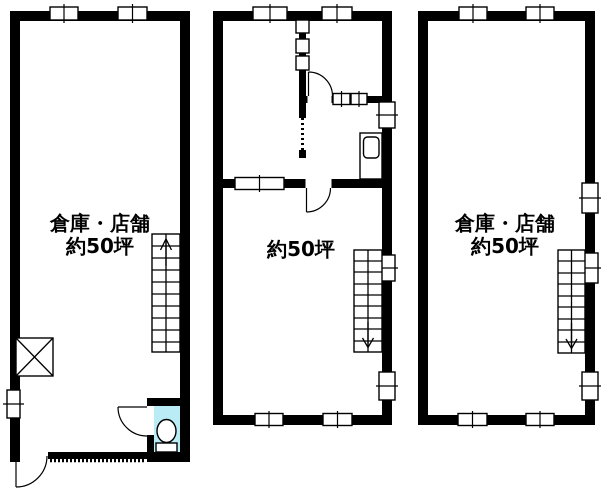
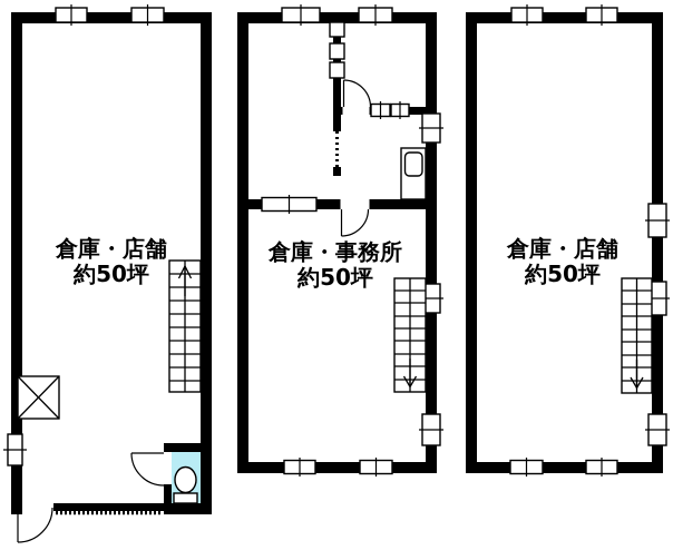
  倉庫・店舗
  約50坪
+ 倉庫・事務所
  約50坪
  倉庫・店舗
  約50坪
